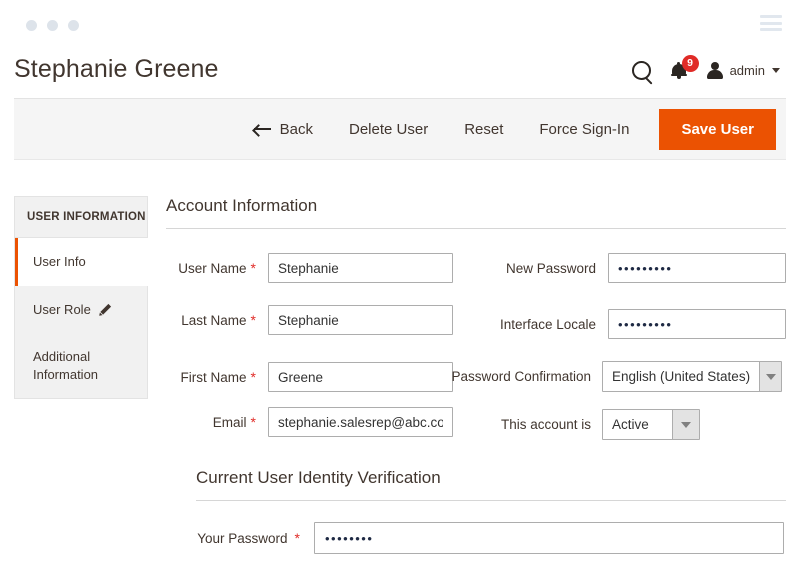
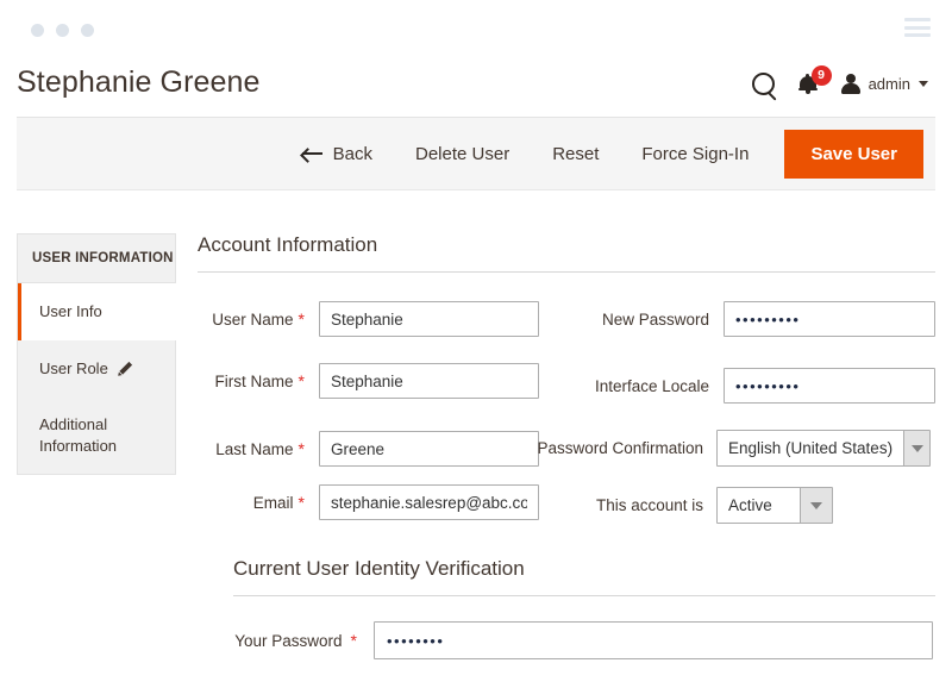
  Stephanie Greene
  9
  admin
  Back
  Delete User
  Reset
  Force Sign-In
  Save User
  USER INFORMATION
  User Info
  User Role
  Additional Information
  Account Information
  User Name
  *
  Stephanie
- Last Name
+ First Name
  *
  Stephanie
- First Name
+ Last Name
  *
  Greene
  Email
  *
  stephanie.salesrep@abc.co
  New Password
  •••••••••
  Interface Locale
  •••••••••
  Password Confirmation
  English (United States)
  This account is
  Active
  Current User Identity Verification
  Your Password
  *
  ••••••••
